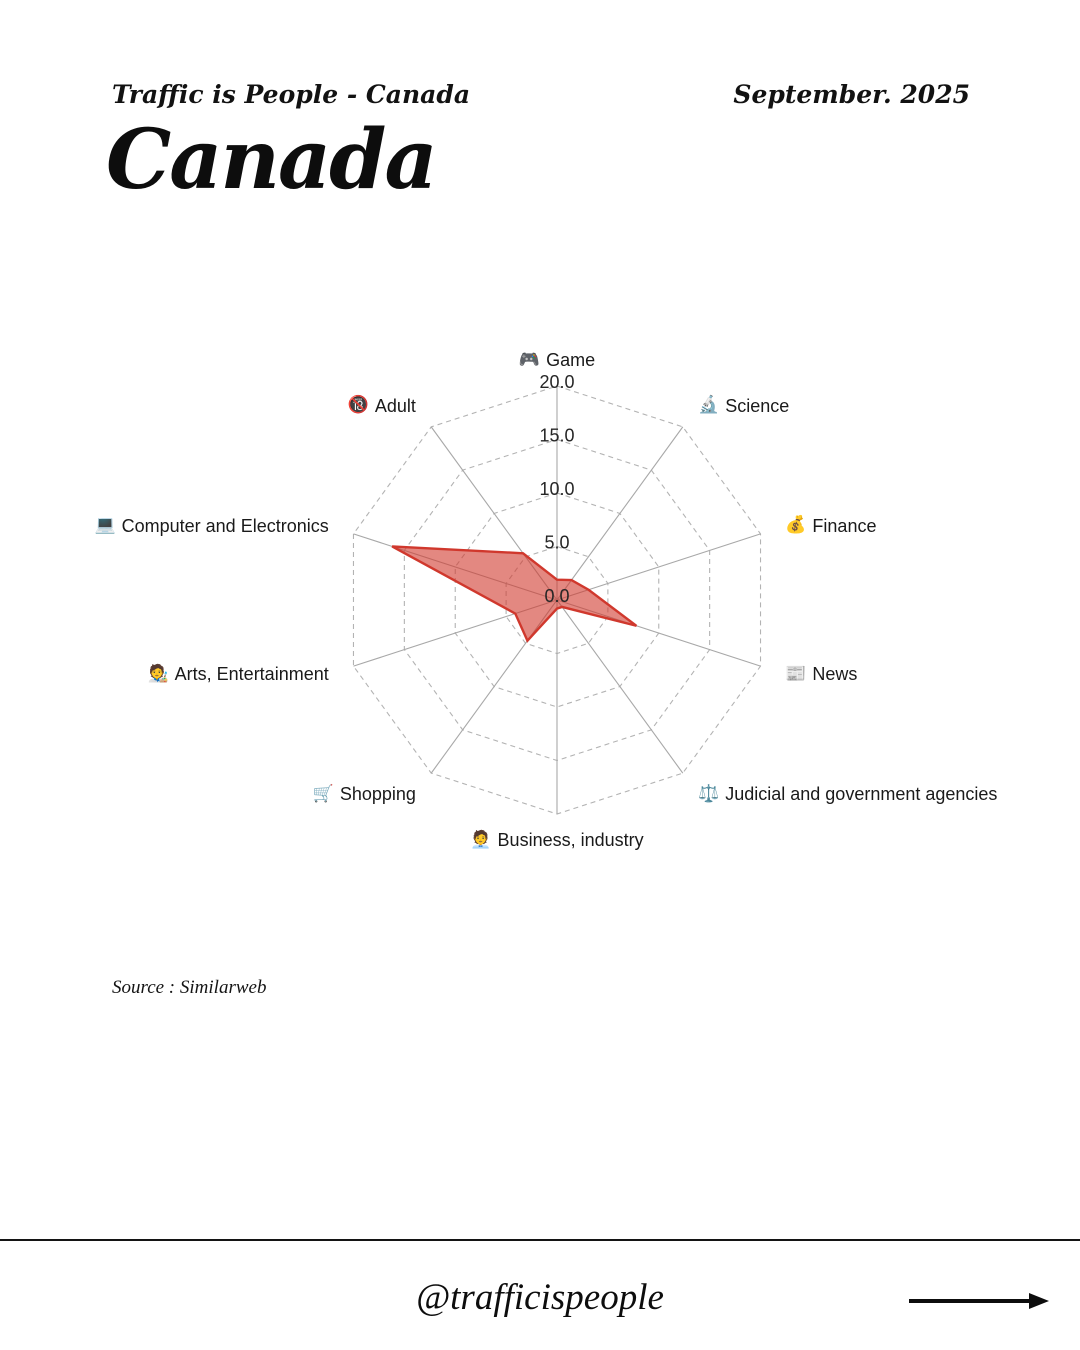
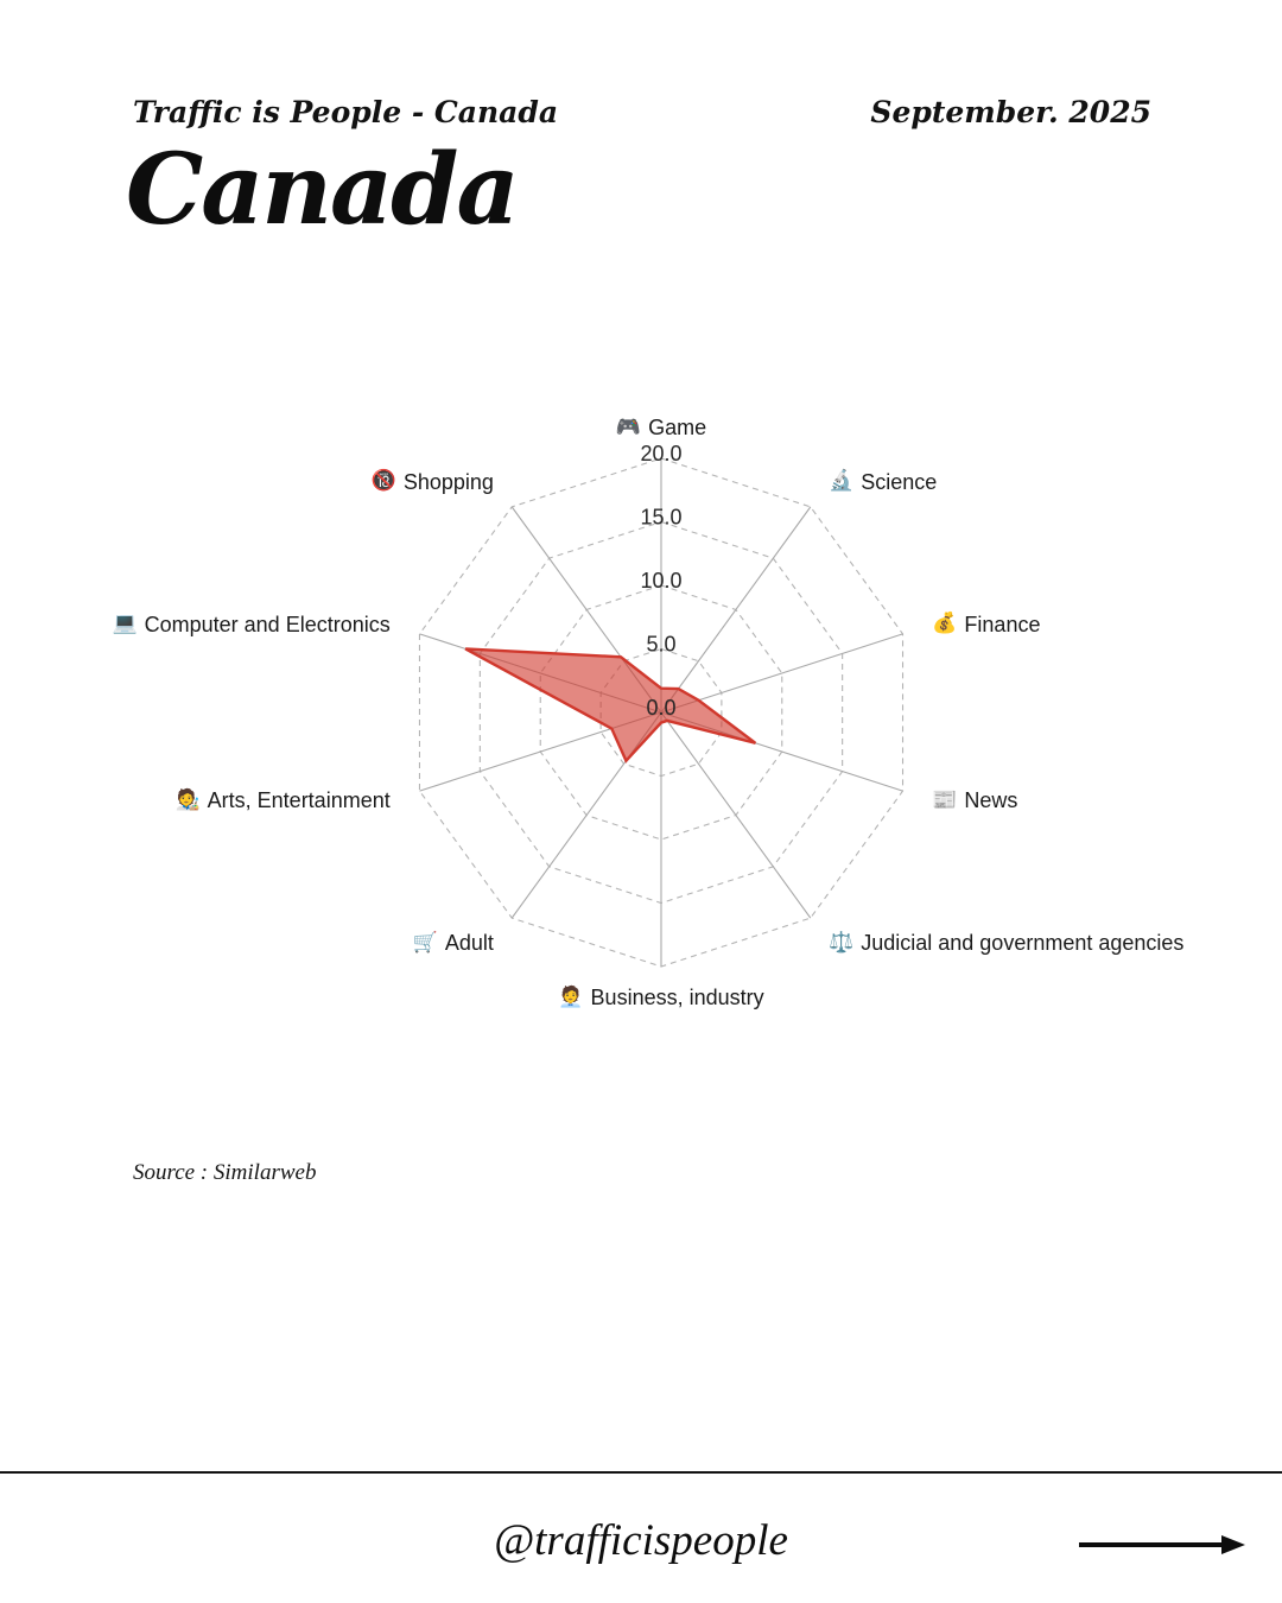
  Traffic is People - Canada
  September. 2025
  Canada
  0.0
  5.0
  10.0
  15.0
  20.0
  🎮
  Game
  🔬
  Science
  💰
  Finance
  📰
  News
  ⚖️
  Judicial and government agencies
  🧑‍💼
  Business, industry
  🛒
- Shopping
+ Adult
  🧑‍🎨
  Arts, Entertainment
  💻
  Computer and Electronics
  🔞
- Adult
+ Shopping
  Source : Similarweb
  @trafficispeople
